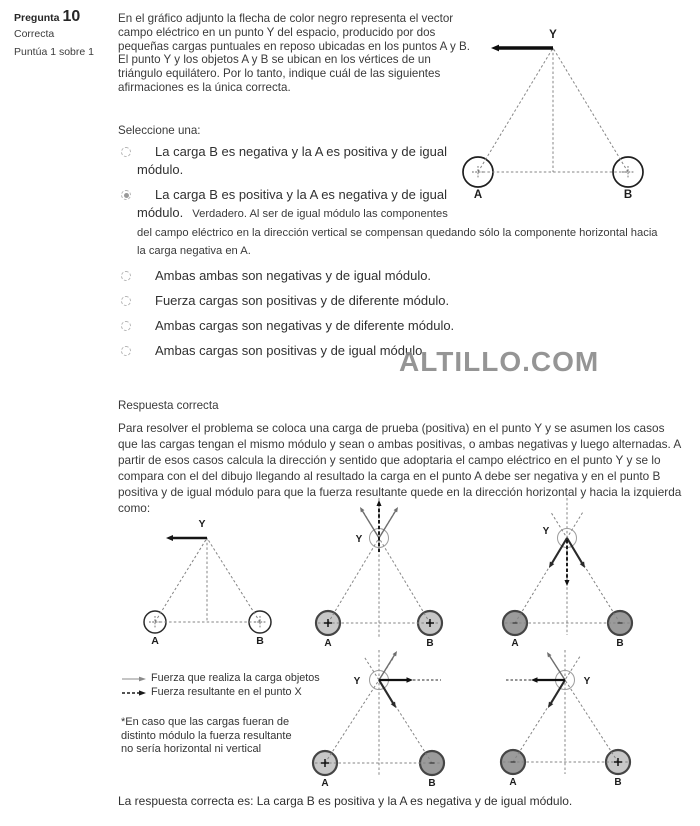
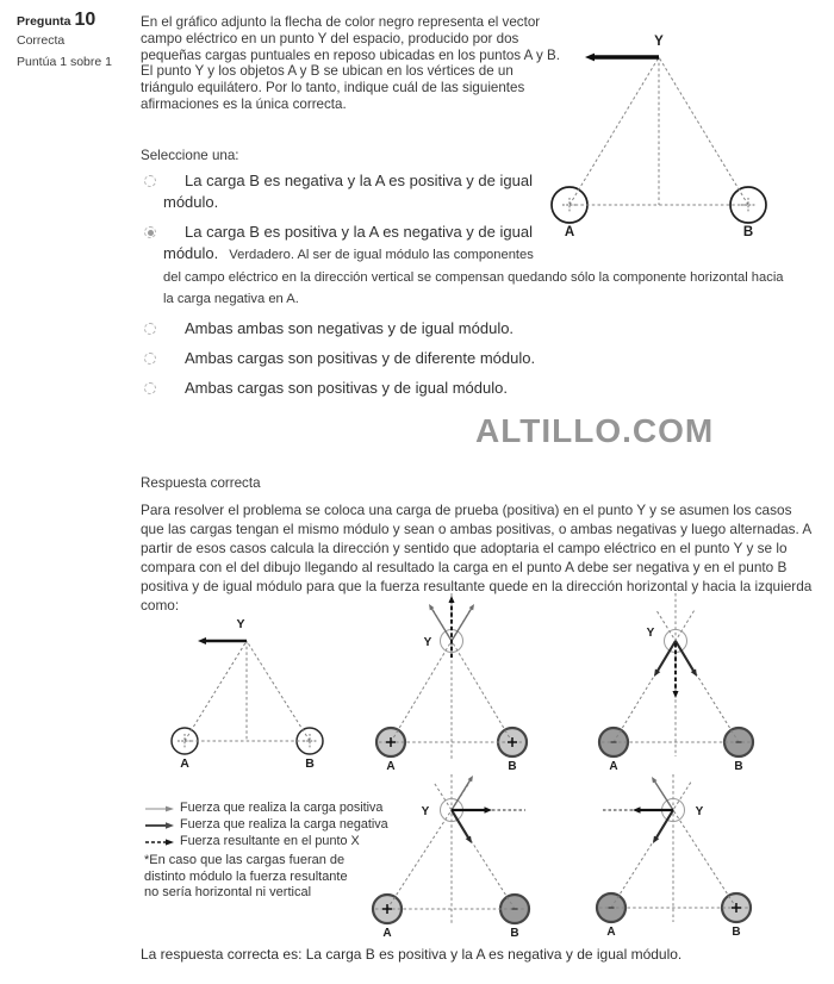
  Pregunta 10
  Correcta
  Puntúa 1 sobre 1
  En el gráfico adjunto la flecha de color negro representa el vector campo eléctrico en un punto Y del espacio, producido por dos pequeñas cargas puntuales en reposo ubicadas en los puntos A y B. El punto Y y los objetos A y B se ubican en los vértices de un triángulo equilátero. Por lo tanto, indique cuál de las siguientes afirmaciones es la única correcta.
  Y
  A
  B
  Seleccione una:
  La carga B es negativa y la A es positiva y de igual
  módulo.
  La carga B es positiva y la A es negativa y de igual
  módulo. Verdadero. Al ser de igual módulo las componentes
  del campo eléctrico en la dirección vertical se compensan quedando sólo la componente horizontal hacia
  la carga negativa en A.
  Ambas ambas son negativas y de igual módulo.
- Fuerza cargas son positivas y de diferente módulo.
+ Ambas cargas son positivas y de diferente módulo.
- Ambas cargas son negativas y de diferente módulo.
  Ambas cargas son positivas y de igual módulo.
  ALTILLO.COM
  Respuesta correcta
  Para resolver el problema se coloca una carga de prueba (positiva) en el punto Y y se asumen los casos que las cargas tengan el mismo módulo y sean o ambas positivas, o ambas negativas y luego alternadas. A partir de esos casos calcula la dirección y sentido que adoptaria el campo eléctrico en el punto Y y se lo compara con el del dibujo llegando al resultado la carga en el punto A debe ser negativa y en el punto B positiva y de igual módulo para que la fuerza resultante quede en la dirección horizontal y hacia la izquierda como:
  Y
  A
  B
  Y
  A
  B
  Y
  A
  B
  Y
  A
  B
  Y
  A
  B
- Fuerza que realiza la carga objetos
+ Fuerza que realiza la carga positiva
+ Fuerza que realiza la carga negativa
  Fuerza resultante en el punto X
  *En caso que las cargas fueran de
  distinto módulo la fuerza resultante
  no sería horizontal ni vertical
  La respuesta correcta es: La carga B es positiva y la A es negativa y de igual módulo.
